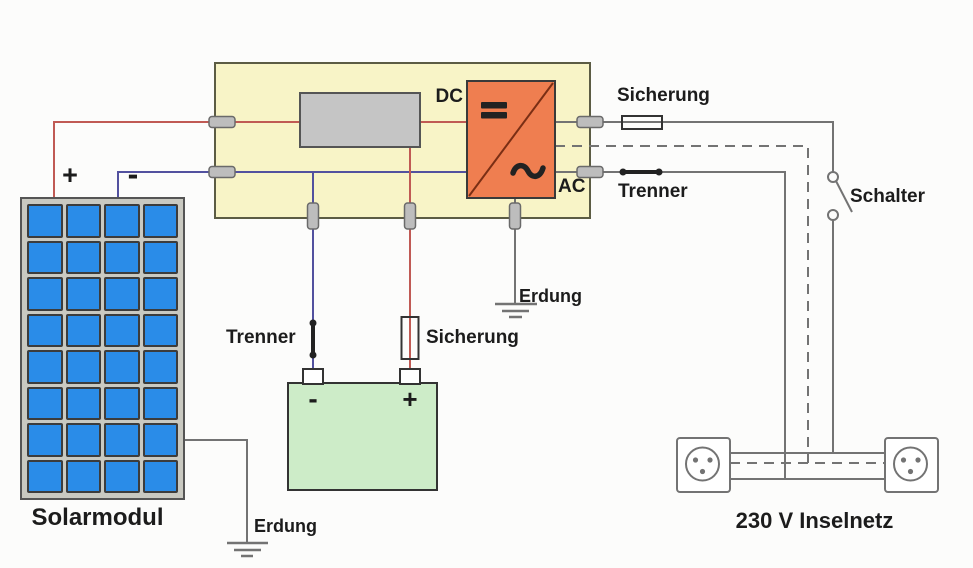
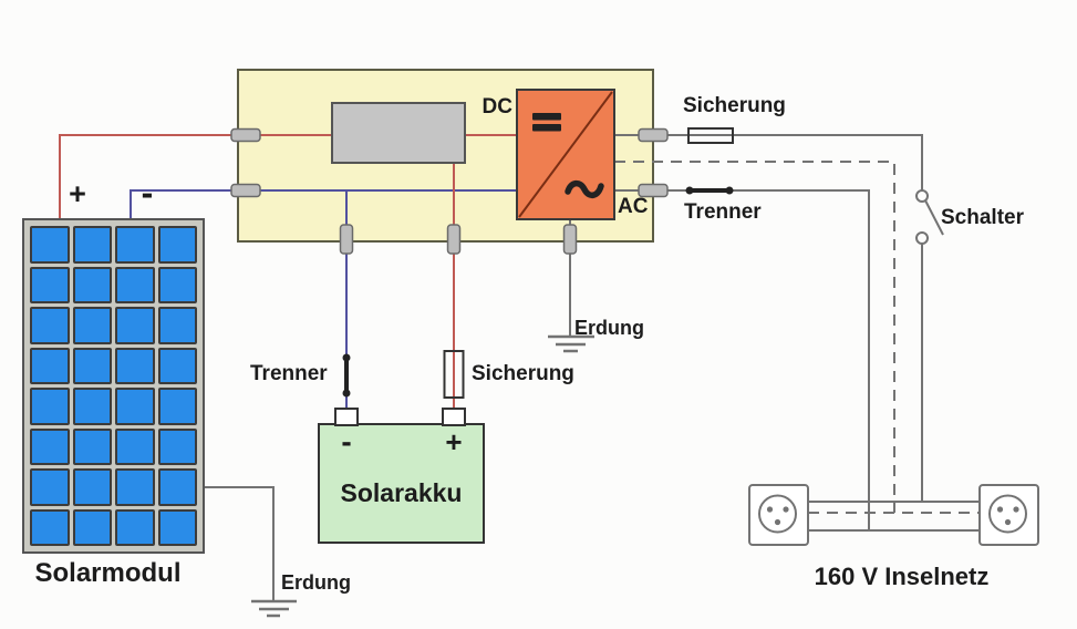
  DC
  AC
  Sicherung
  Trenner
  Schalter
  Erdung
  Sicherung
  Trenner
+ Solarakku
  -
  +
  +
  -
  Solarmodul
  Erdung
- 230 V Inselnetz
+ 160 V Inselnetz
